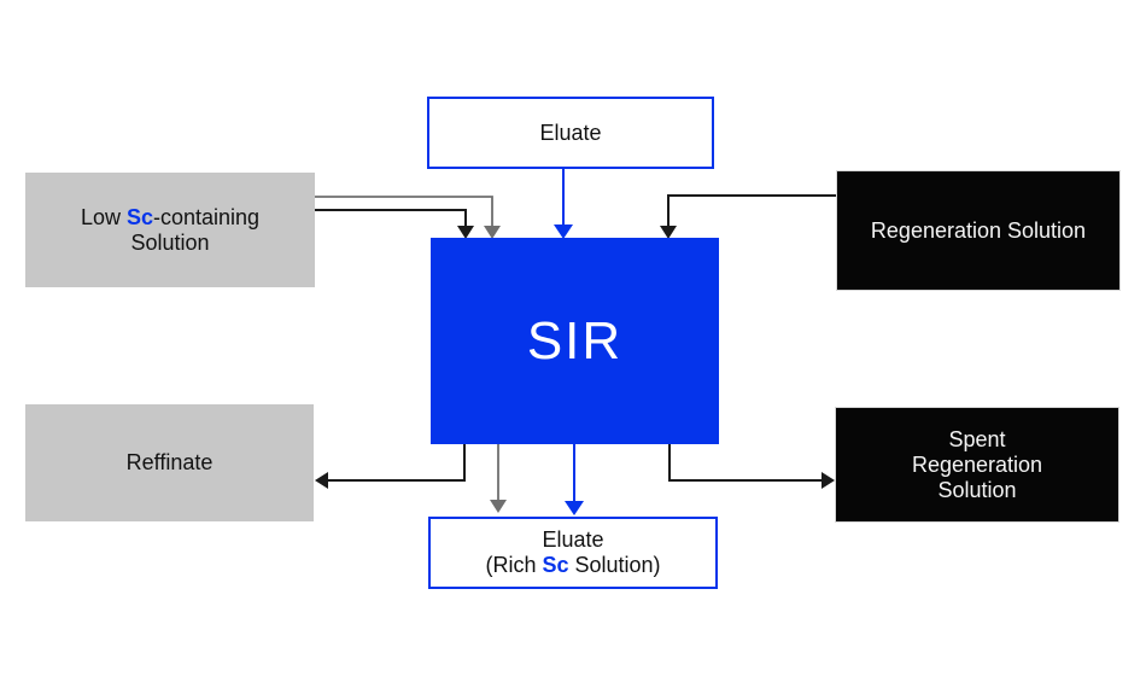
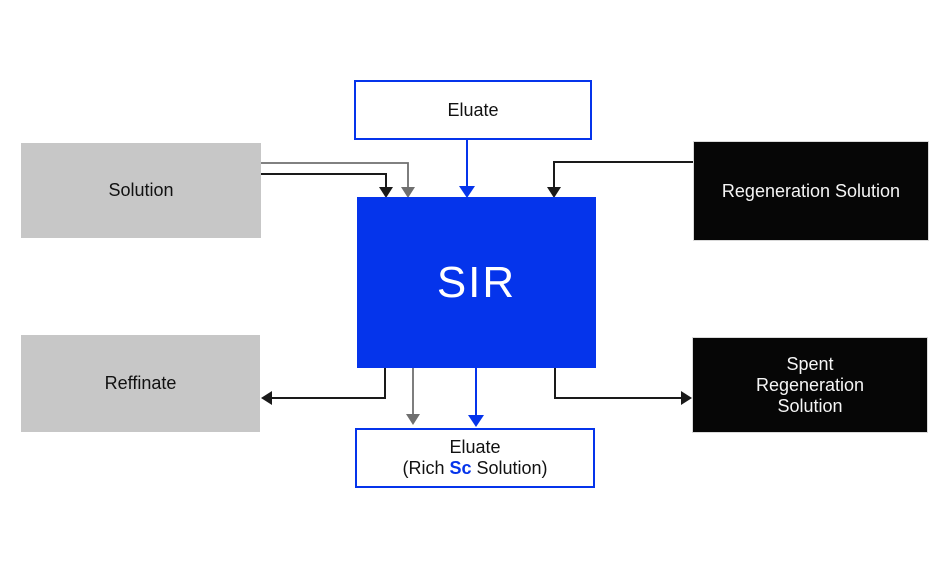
  Eluate
- Low Sc-containing
  Solution
  Regeneration Solution
  SIR
  Reffinate
  Spent
  Regeneration
  Solution
  Eluate
  (Rich Sc Solution)
